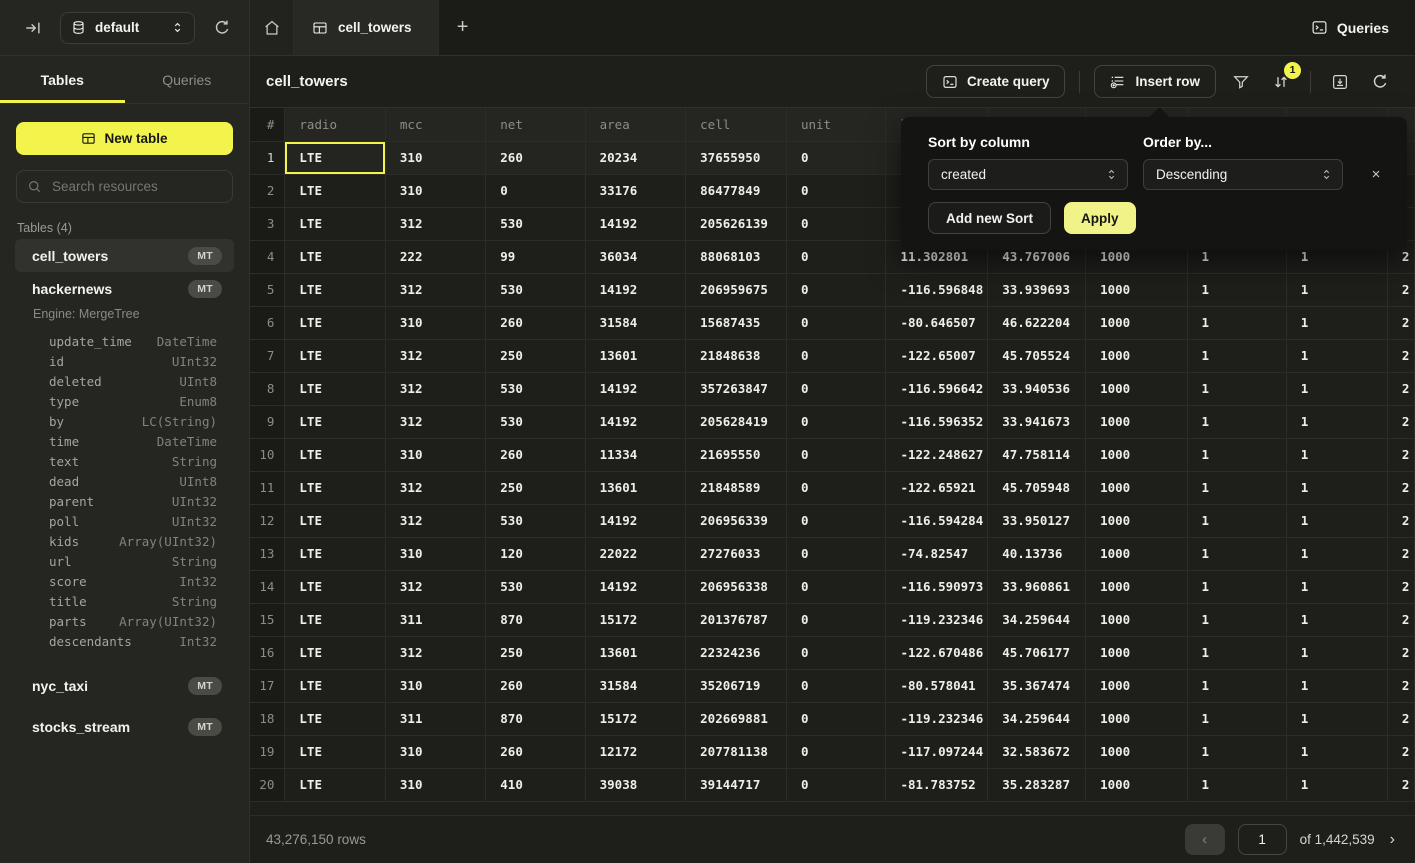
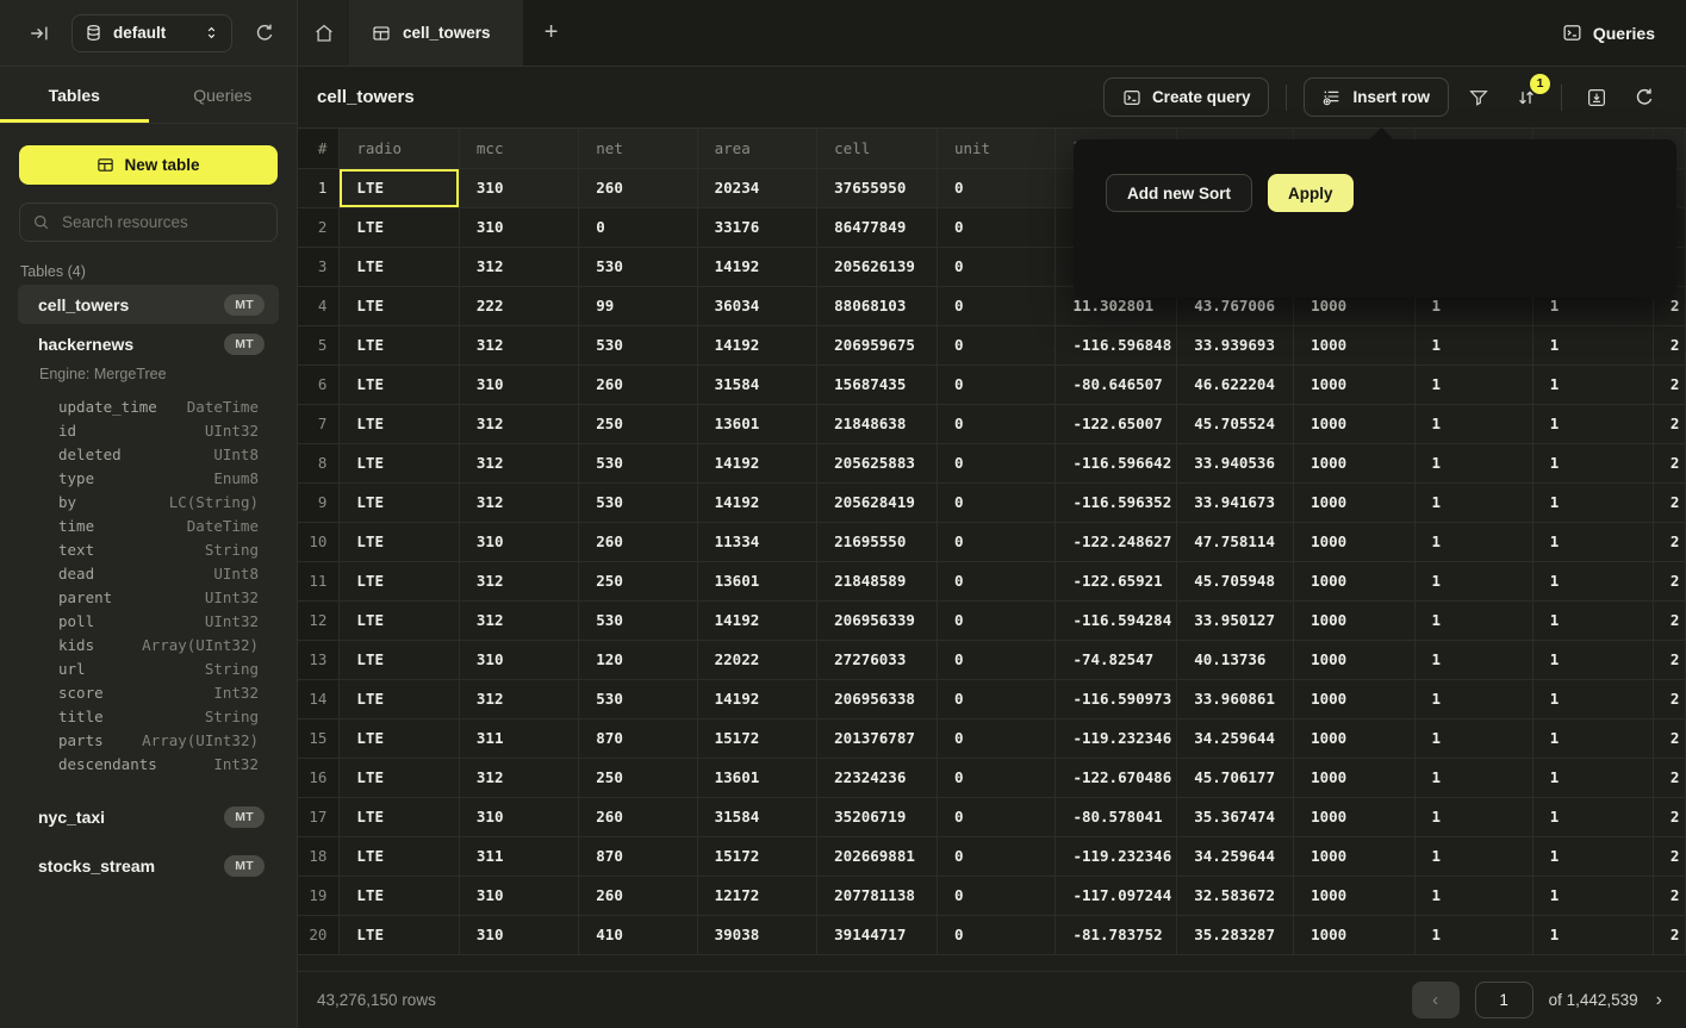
  default
  cell_towers
  +
  Queries
  Tables
  Queries
  New table
  Search resources
  Tables (4)
  cell_towers
  MT
  hackernews
  MT
  Engine: MergeTree
  update_time
  DateTime
  id
  UInt32
  deleted
  UInt8
  type
  Enum8
  by
  LC(String)
  time
  DateTime
  text
  String
  dead
  UInt8
  parent
  UInt32
  poll
  UInt32
  kids
  Array(UInt32)
  url
  String
  score
  Int32
  title
  String
  parts
  Array(UInt32)
  descendants
  Int32
  nyc_taxi
  MT
  stocks_stream
  MT
  cell_towers
  Create query
  Insert row
  1
  #	radio	mcc	net	area	cell	unit
  1	LTE	310	260	20234	37655950	0
  2	LTE	310	0	33176	86477849	0
  3	LTE	312	530	14192	205626139	0
  4	LTE	222	99	36034	88068103	0	11.302801	43.767006	1000	1	1	2
  5	LTE	312	530	14192	206959675	0	-116.596848	33.939693	1000	1	1	2
  6	LTE	310	260	31584	15687435	0	-80.646507	46.622204	1000	1	1	2
  7	LTE	312	250	13601	21848638	0	-122.65007	45.705524	1000	1	1	2
- 8	LTE	312	530	14192	357263847	0	-116.596642	33.940536	1000	1	1	2
+ 8	LTE	312	530	14192	205625883	0	-116.596642	33.940536	1000	1	1	2
  9	LTE	312	530	14192	205628419	0	-116.596352	33.941673	1000	1	1	2
  10	LTE	310	260	11334	21695550	0	-122.248627	47.758114	1000	1	1	2
  11	LTE	312	250	13601	21848589	0	-122.65921	45.705948	1000	1	1	2
  12	LTE	312	530	14192	206956339	0	-116.594284	33.950127	1000	1	1	2
  13	LTE	310	120	22022	27276033	0	-74.82547	40.13736	1000	1	1	2
  14	LTE	312	530	14192	206956338	0	-116.590973	33.960861	1000	1	1	2
  15	LTE	311	870	15172	201376787	0	-119.232346	34.259644	1000	1	1	2
  16	LTE	312	250	13601	22324236	0	-122.670486	45.706177	1000	1	1	2
  17	LTE	310	260	31584	35206719	0	-80.578041	35.367474	1000	1	1	2
  18	LTE	311	870	15172	202669881	0	-119.232346	34.259644	1000	1	1	2
  19	LTE	310	260	12172	207781138	0	-117.097244	32.583672	1000	1	1	2
  20	LTE	310	410	39038	39144717	0	-81.783752	35.283287	1000	1	1	2
  43,276,150 rows
  ‹
  1
  of 1,442,539
  ›
- Sort by column
- Order by...
- created
- Descending
- ×
  Add new Sort
  Apply
